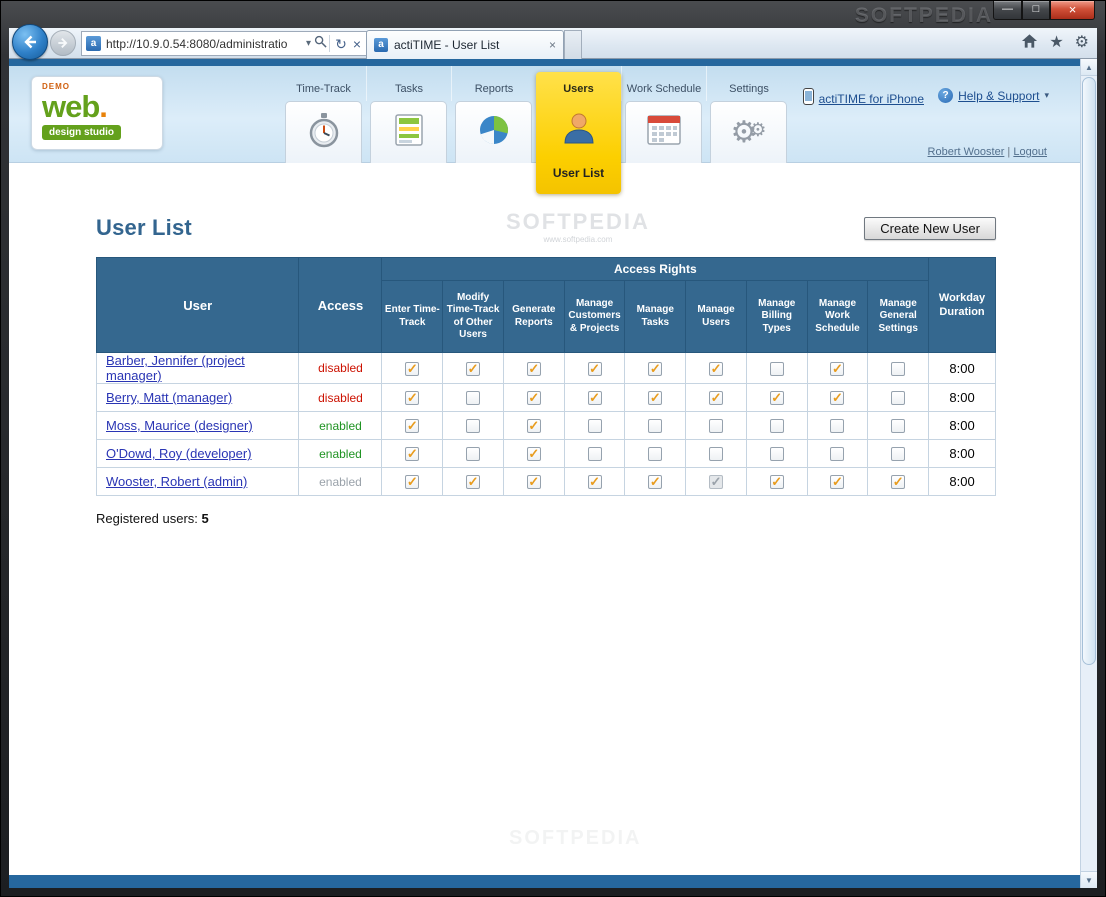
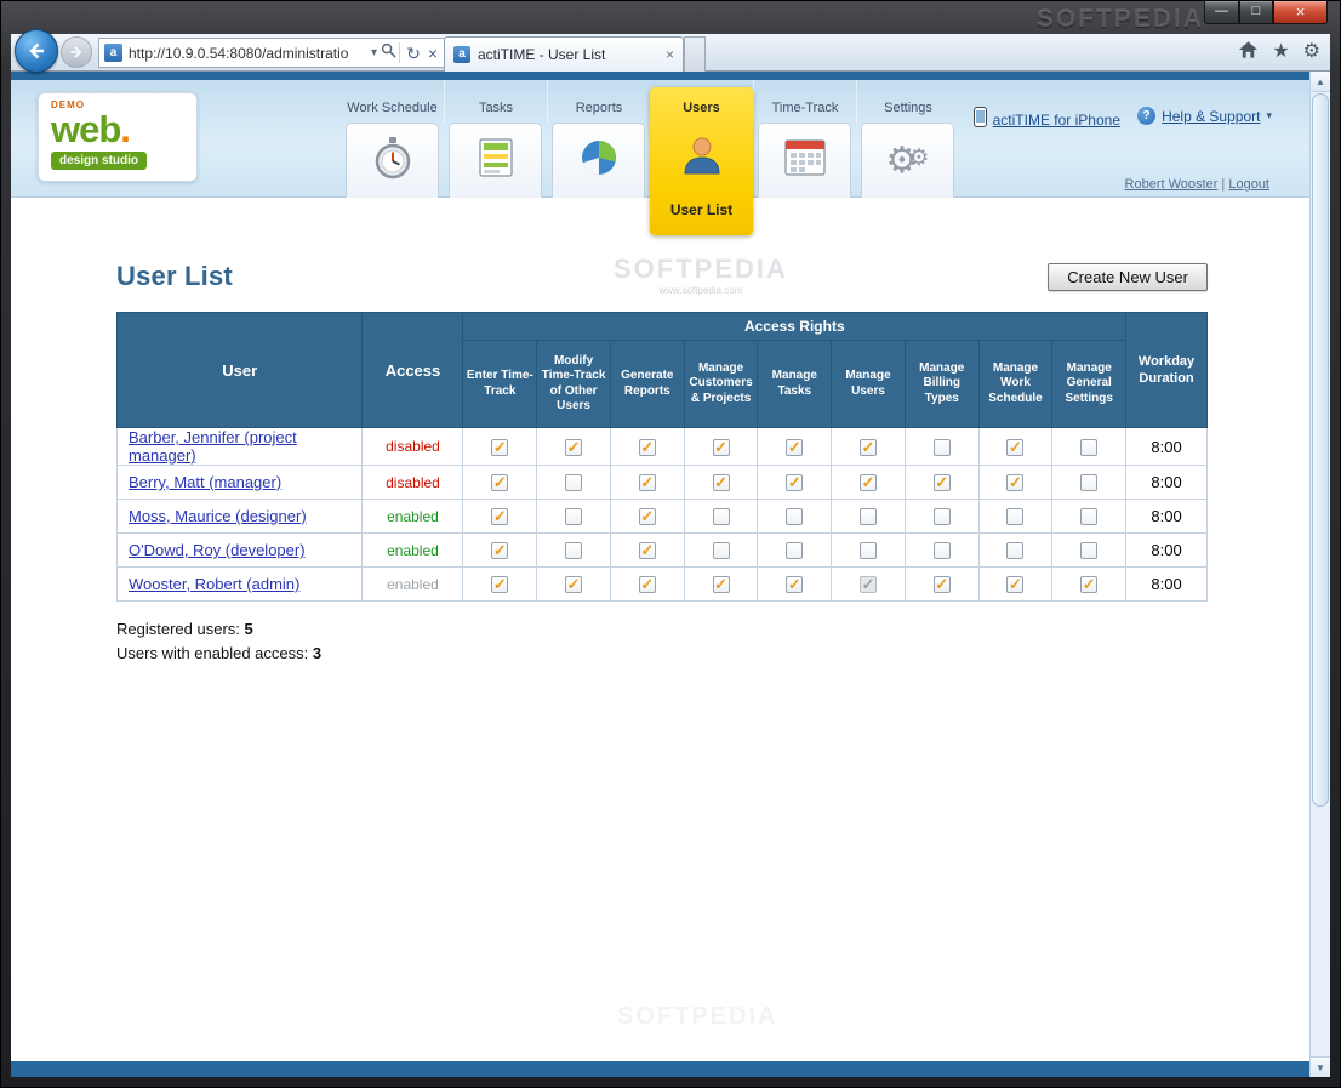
  SOFTPEDIA
  —
  □
  ×
  a
  http://10.9.0.54:8080/administratio
  ▾
  ↻
  ×
  a
  actiTIME - User List
  ×
  ★
  ⚙
  DEMO
  web.
  design studio
- Time-Track
+ Work Schedule
  Tasks
  Reports
  Users
  User List
- Work Schedule
+ Time-Track
  Settings
  ⚙⚙
  actiTIME for iPhone
  ?
  Help & Support
  ▾
  Robert Wooster | Logout
  SOFTPEDIA
  www.softpedia.com
  User List
  Create New User
  User	Access	Access Rights	Workday Duration
  Enter Time-Track	Modify Time-Track of Other Users	Generate Reports	Manage Customers & Projects	Manage Tasks	Manage Users	Manage Billing Types	Manage Work Schedule	Manage General Settings
  Barber, Jennifer (project manager)	disabled	✓	✓	✓	✓	✓	✓		✓		8:00
  Berry, Matt (manager)	disabled	✓		✓	✓	✓	✓	✓	✓		8:00
  Moss, Maurice (designer)	enabled	✓		✓							8:00
  O'Dowd, Roy (developer)	enabled	✓		✓							8:00
  Wooster, Robert (admin)	enabled	✓	✓	✓	✓	✓	✓	✓	✓	✓	8:00
  Registered users: 5
+ Users with enabled access: 3
  ▲
  ▼
